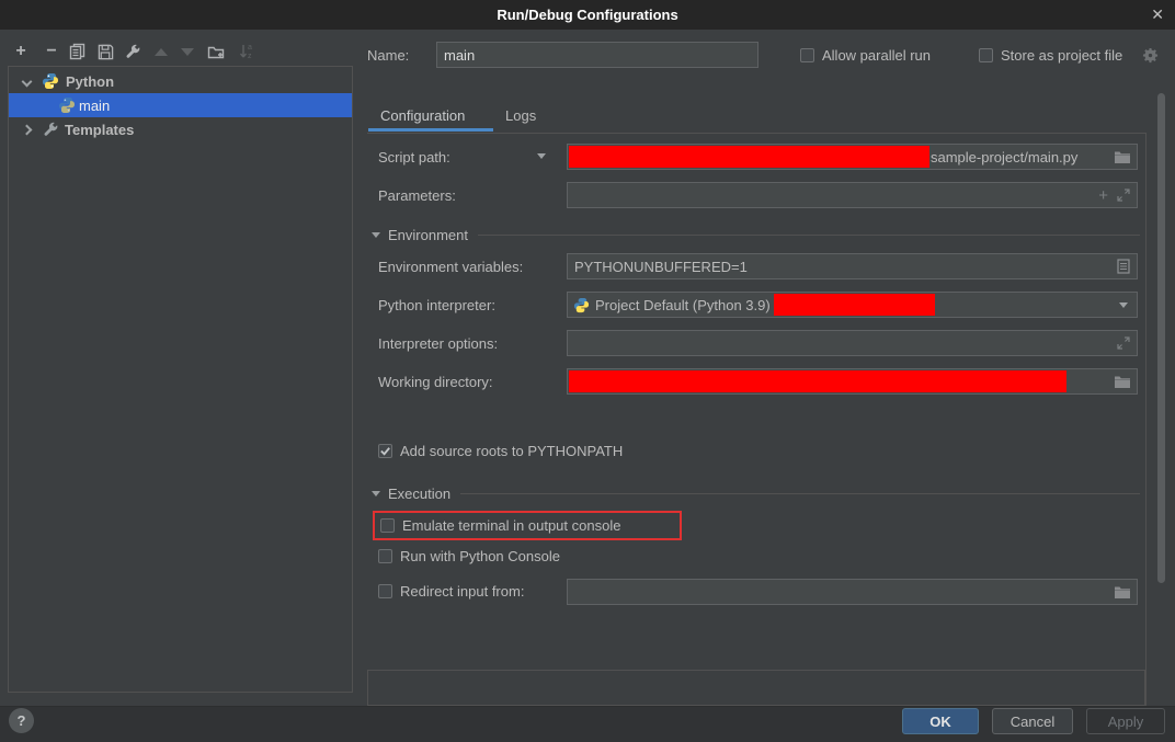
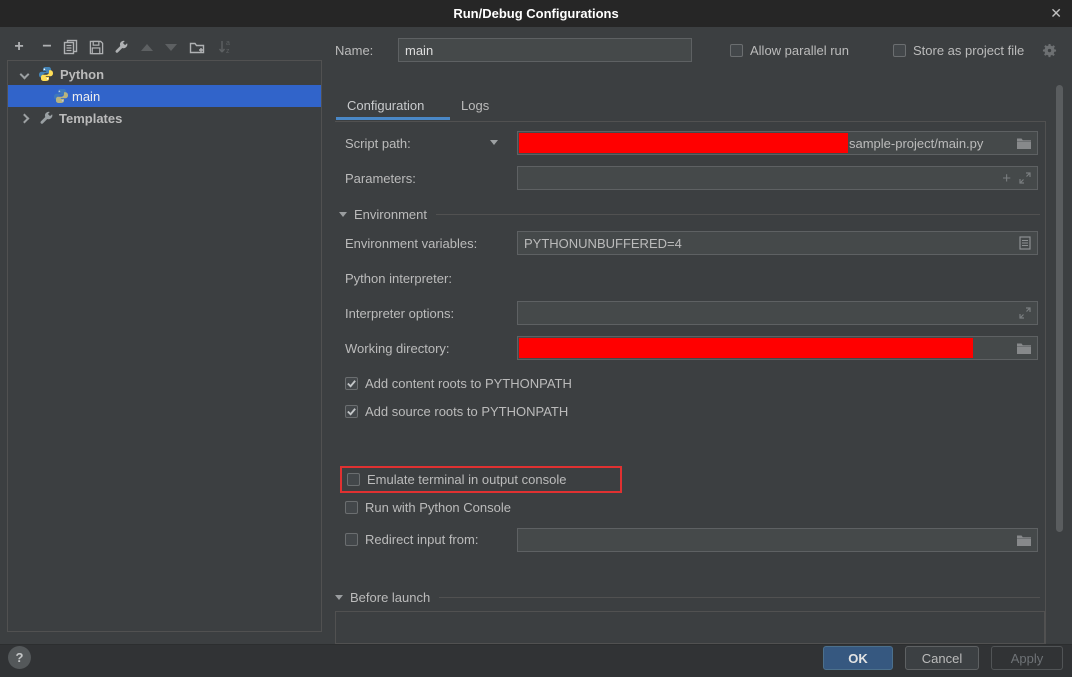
  Run/Debug Configurations
  ✕
  +
  −
  Python
  main
  Templates
  Name:
  main
  Allow parallel run
  Store as project file
  Configuration
  Logs
  Script path:
  sample-project/main.py
  Parameters:
  +
  Environment
  Environment variables:
- PYTHONUNBUFFERED=1
+ PYTHONUNBUFFERED=4
  Python interpreter:
- Project Default (Python 3.9)
  Interpreter options:
  Working directory:
+ Add content roots to PYTHONPATH
  Add source roots to PYTHONPATH
- Execution
  Emulate terminal in output console
  Run with Python Console
  Redirect input from:
+ Before launch
  ?
  OK
  Cancel
  Apply
